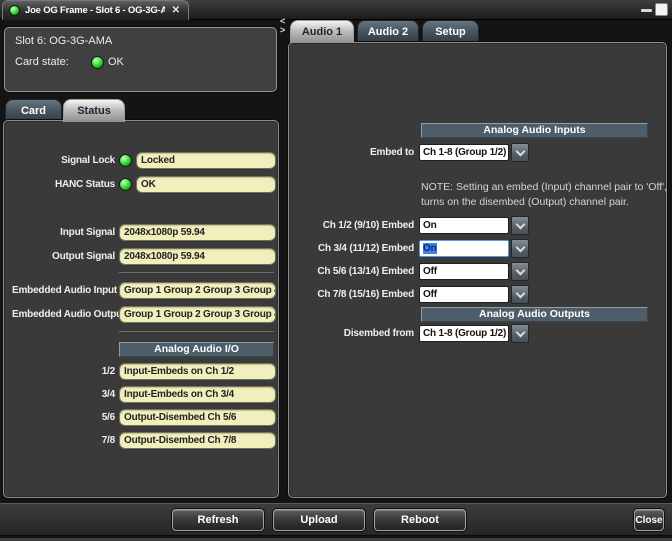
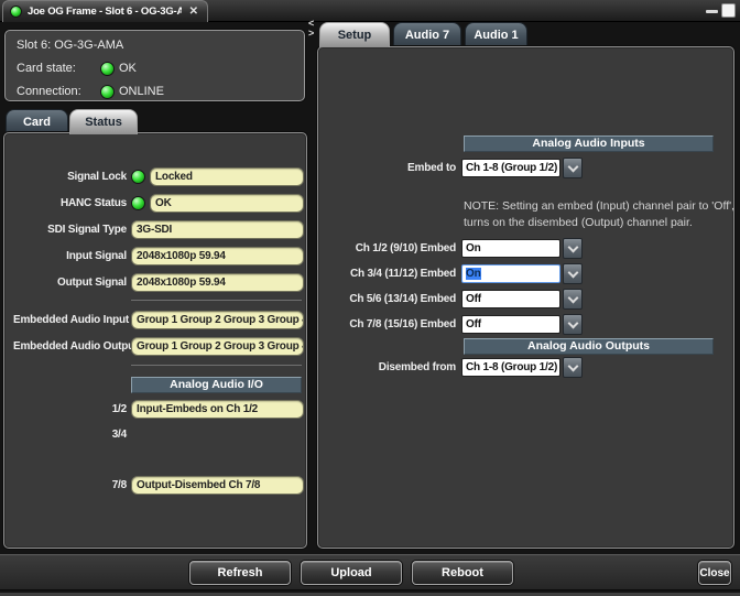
  Joe OG Frame - Slot 6 - OG-3G-A
  ✕
  Slot 6: OG-3G-AMA
  Card state:
  OK
+ Connection:
+ ONLINE
  <
  >
  Card
  Status
  Signal Lock
  Locked
  HANC Status
  OK
+ SDI Signal Type
+ 3G-SDI
  Input Signal
  2048x1080p 59.94
  Output Signal
  2048x1080p 59.94
  Embedded Audio Input
  Group 1 Group 2 Group 3 Group
  Embedded Audio Outp
  Group 1 Group 2 Group 3 Group
  Analog Audio I/O
  1/2
  Input-Embeds on Ch 1/2
  3/4
- Input-Embeds on Ch 3/4
- 5/6
- Output-Disembed Ch 5/6
  7/8
  Output-Disembed Ch 7/8
- Audio 1
+ Setup
- Audio 2
+ Audio 7
- Setup
+ Audio 1
  Analog Audio Inputs
  Embed to
  Ch 1-8 (Group 1/2)
  NOTE: Setting an embed (Input) channel pair to 'Off',
  turns on the disembed (Output) channel pair.
  Ch 1/2 (9/10) Embed
  On
  Ch 3/4 (11/12) Embed
  On
  Ch 5/6 (13/14) Embed
  Off
  Ch 7/8 (15/16) Embed
  Off
  Analog Audio Outputs
  Disembed from
  Ch 1-8 (Group 1/2)
  Refresh
  Upload
  Reboot
  Close
